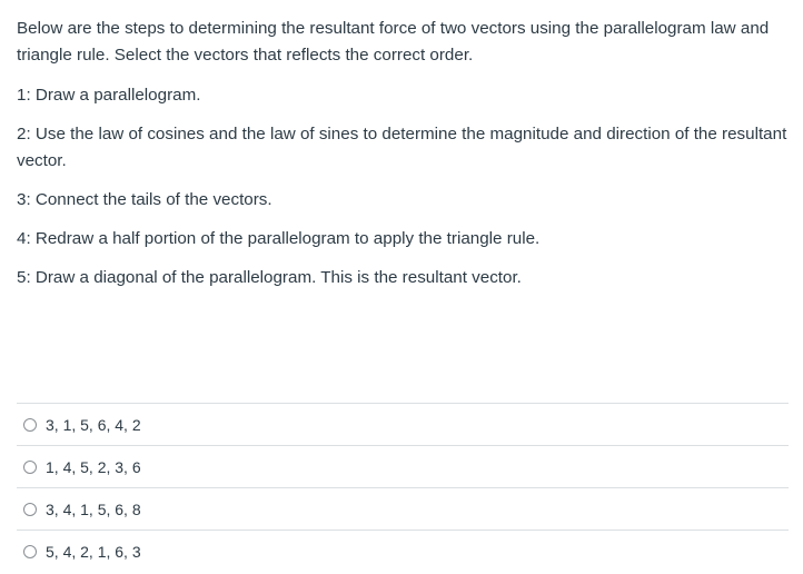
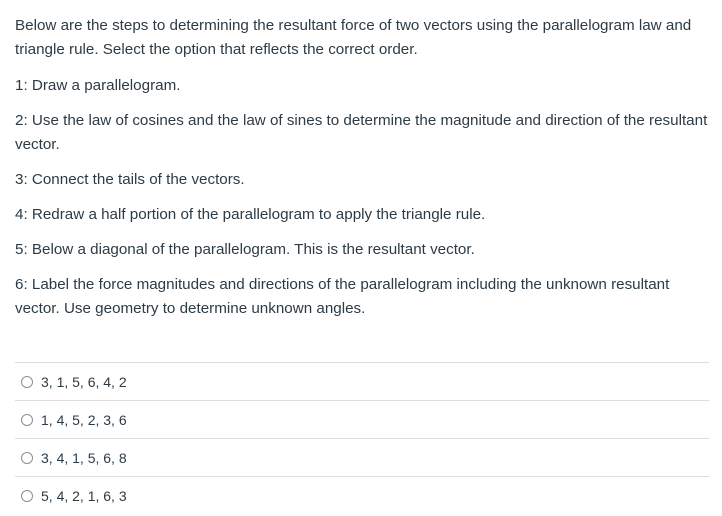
- Below are the steps to determining the resultant force of two vectors using the parallelogram law and triangle rule. Select the vectors that reflects the correct order.
+ Below are the steps to determining the resultant force of two vectors using the parallelogram law and triangle rule. Select the option that reflects the correct order.
  1: Draw a parallelogram.
  2: Use the law of cosines and the law of sines to determine the magnitude and direction of the resultant vector.
  3: Connect the tails of the vectors.
  4: Redraw a half portion of the parallelogram to apply the triangle rule.
- 5: Draw a diagonal of the parallelogram. This is the resultant vector.
+ 5: Below a diagonal of the parallelogram. This is the resultant vector.
+ 6: Label the force magnitudes and directions of the parallelogram including the unknown resultant vector. Use geometry to determine unknown angles.
  3, 1, 5, 6, 4, 2
  1, 4, 5, 2, 3, 6
  3, 4, 1, 5, 6, 8
  5, 4, 2, 1, 6, 3
